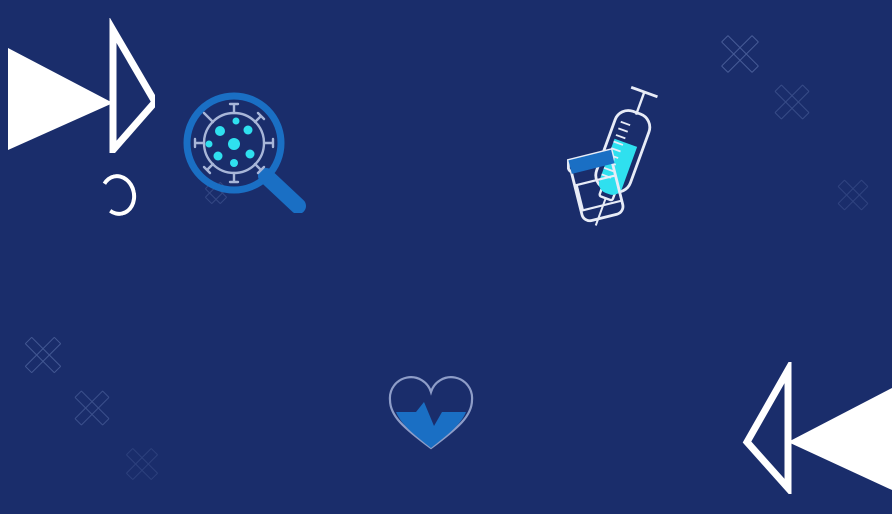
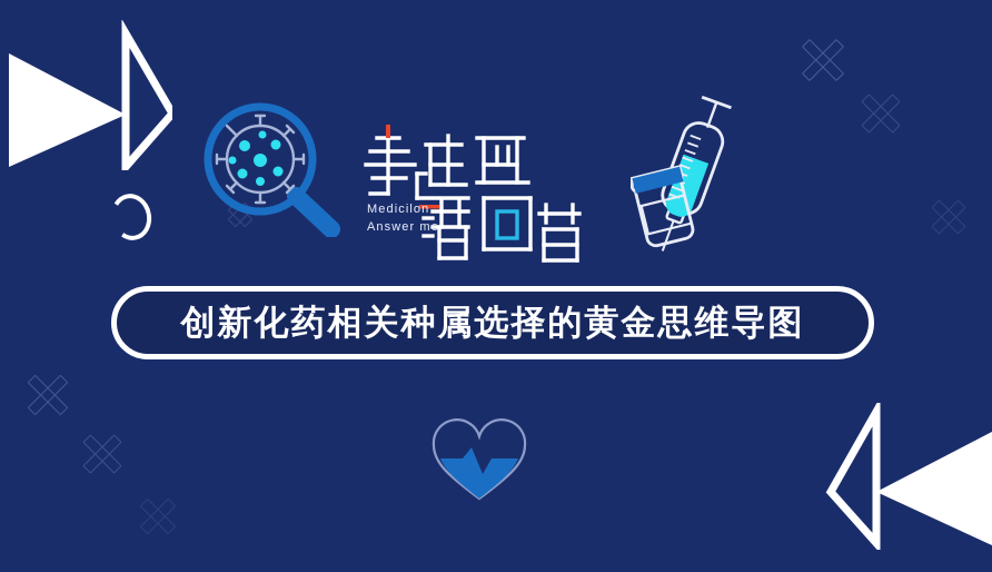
+ Medicilon
+ Answer me
+ 创新化药相关种属选择的黄金思维导图
